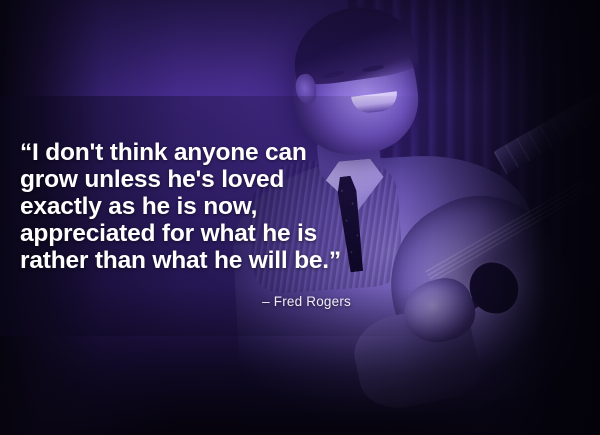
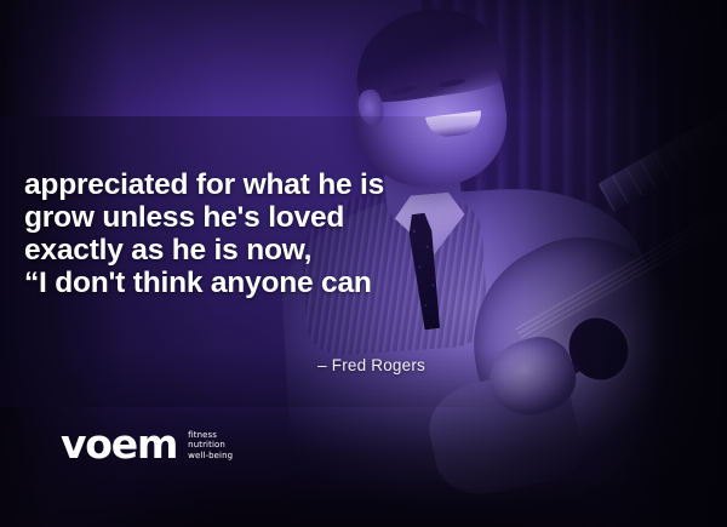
- “I don't think anyone can
+ appreciated for what he is
  grow unless he's loved
  exactly as he is now,
- appreciated for what he is
+ “I don't think anyone can
- rather than what he will be.”
  – Fred Rogers
+ voem
+ fitness
+ nutrition
+ well-being
